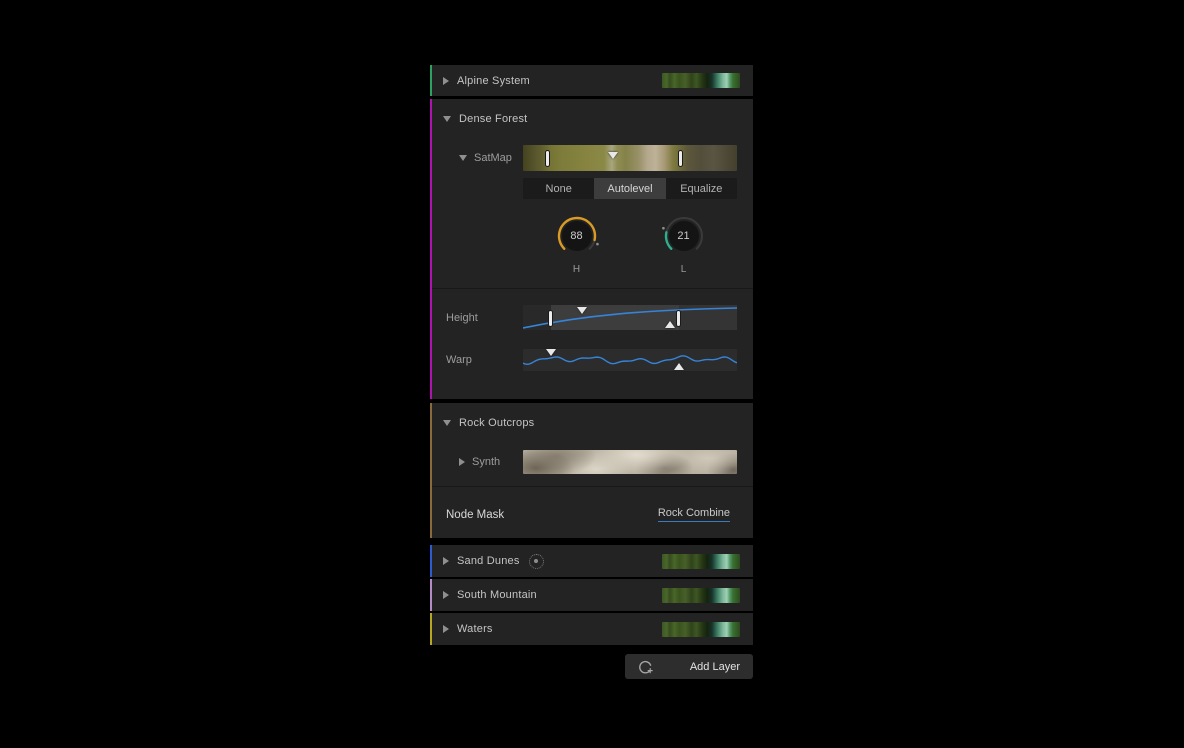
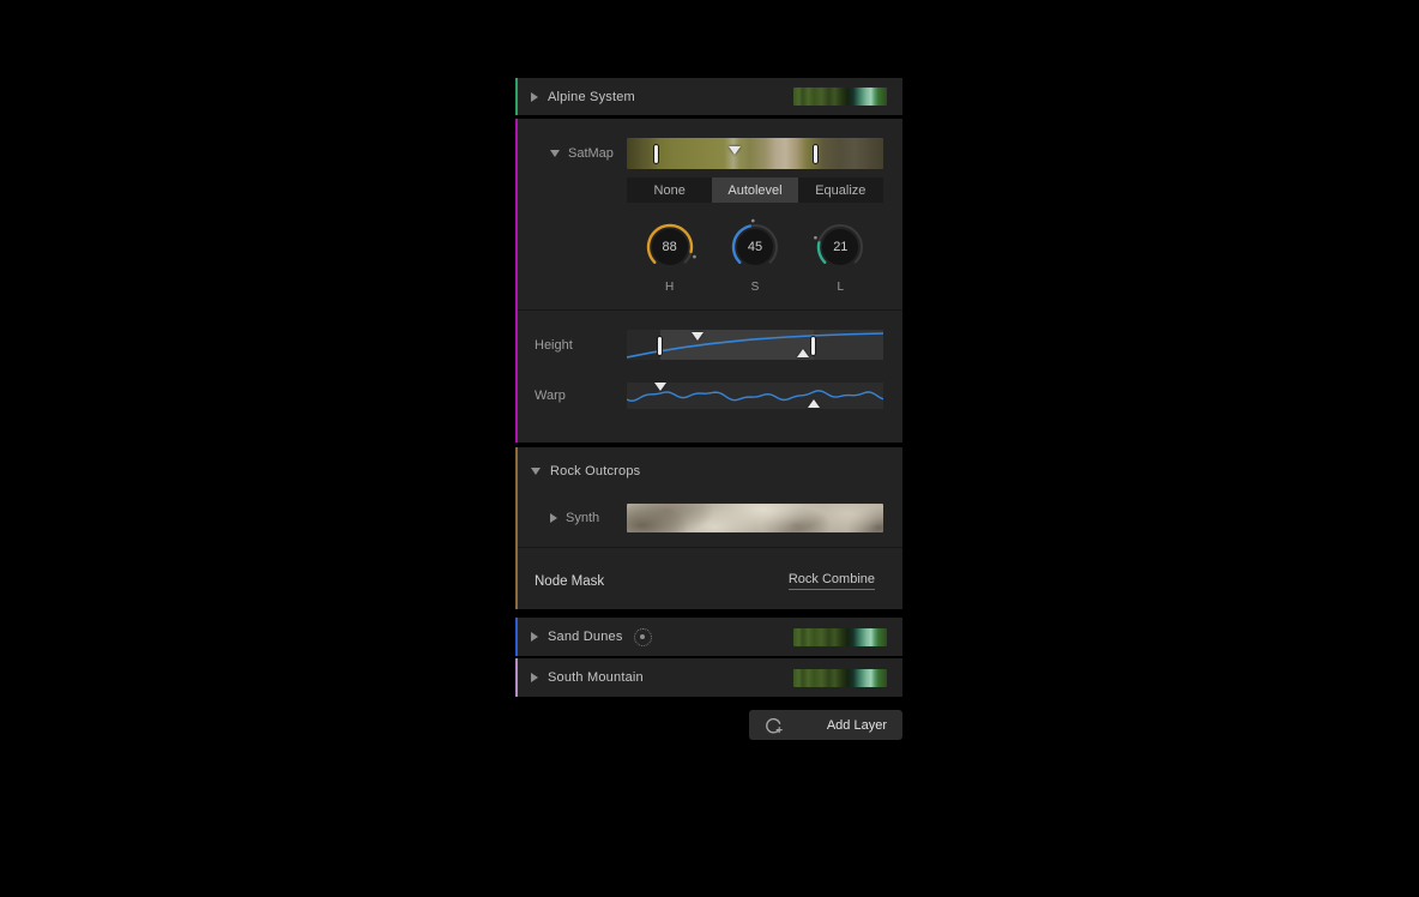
  Alpine System
- Dense Forest
  SatMap
  None
  Autolevel
  Equalize
  88
  H
+ 45
+ S
  21
  L
  Height
  Warp
  Rock Outcrops
  Synth
  Node Mask
  Rock Combine
  Sand Dunes
  South Mountain
- Waters
  Add Layer
